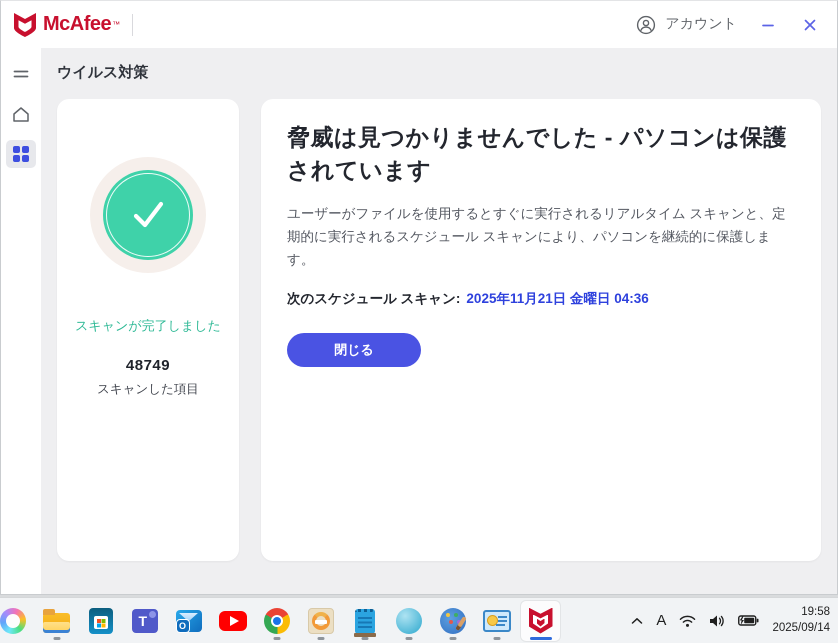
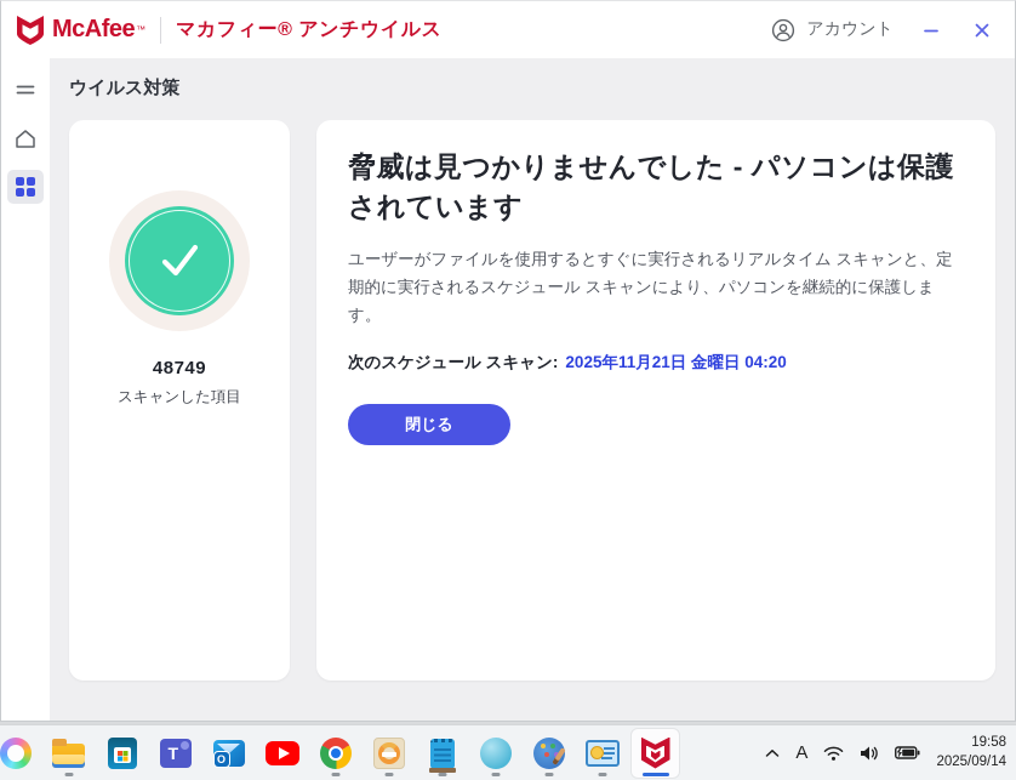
  McAfee
  ™
+ マカフィー® アンチウイルス
  アカウント
  ウイルス対策
- スキャンが完了しました
  48749
  スキャンした項目
  脅威は見つかりませんでした - パソコンは保護されています
  ユーザーがファイルを使用するとすぐに実行されるリアルタイム スキャンと、定期的に実行されるスケジュール スキャンにより、パソコンを継続的に保護します。
- 次のスケジュール スキャン: 2025年11月21日 金曜日 04:36
+ 次のスケジュール スキャン: 2025年11月21日 金曜日 04:20
  閉じる
  A
  19:58
  2025/09/14
